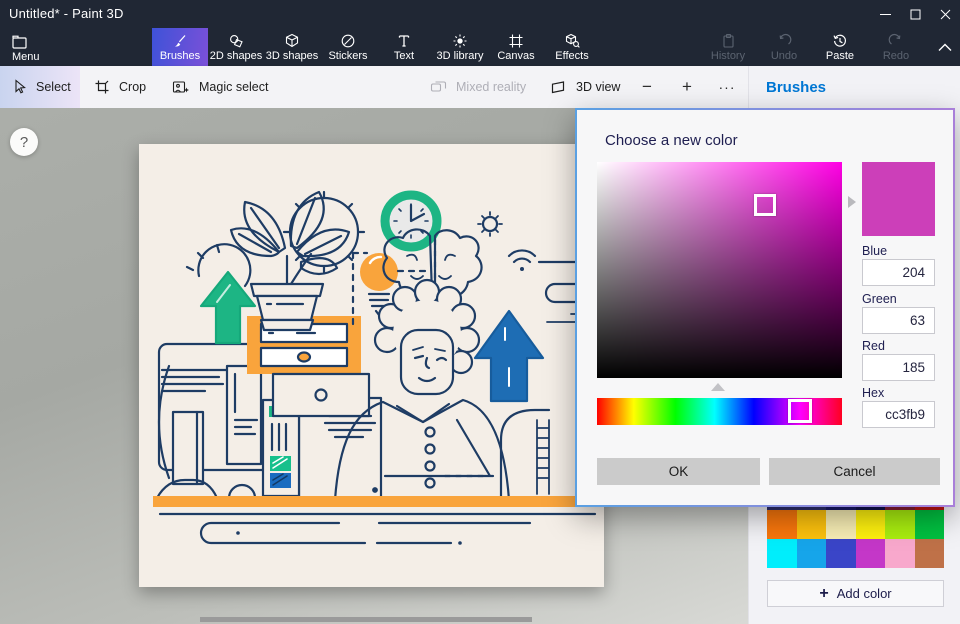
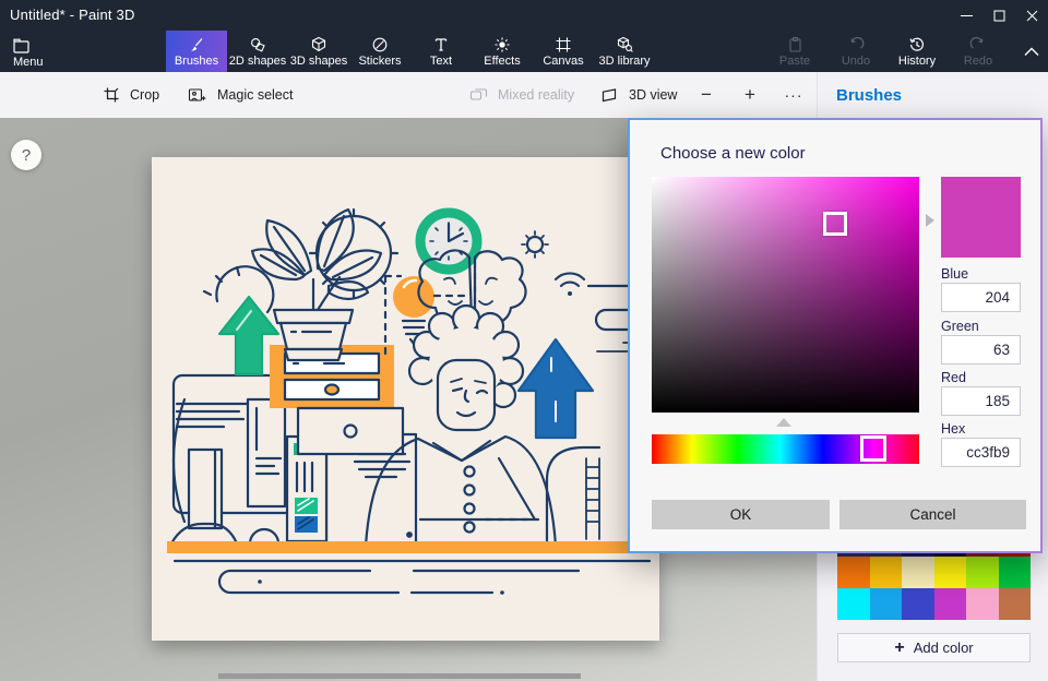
  Untitled* - Paint 3D
  Menu
  Brushes
  2D shapes
  3D shapes
  Stickers
  Text
- 3D library
+ Effects
  Canvas
- Effects
+ 3D library
- History
+ Paste
  Undo
- Paste
+ History
  Redo
- Select
  Crop
  Magic select
  Mixed reality
  3D view
  −
  +
  ···
  Brushes
  +
  Add color
  ?
  Choose a new color
  Blue
  204
  Green
  63
  Red
  185
  Hex
  cc3fb9
  OK
  Cancel
